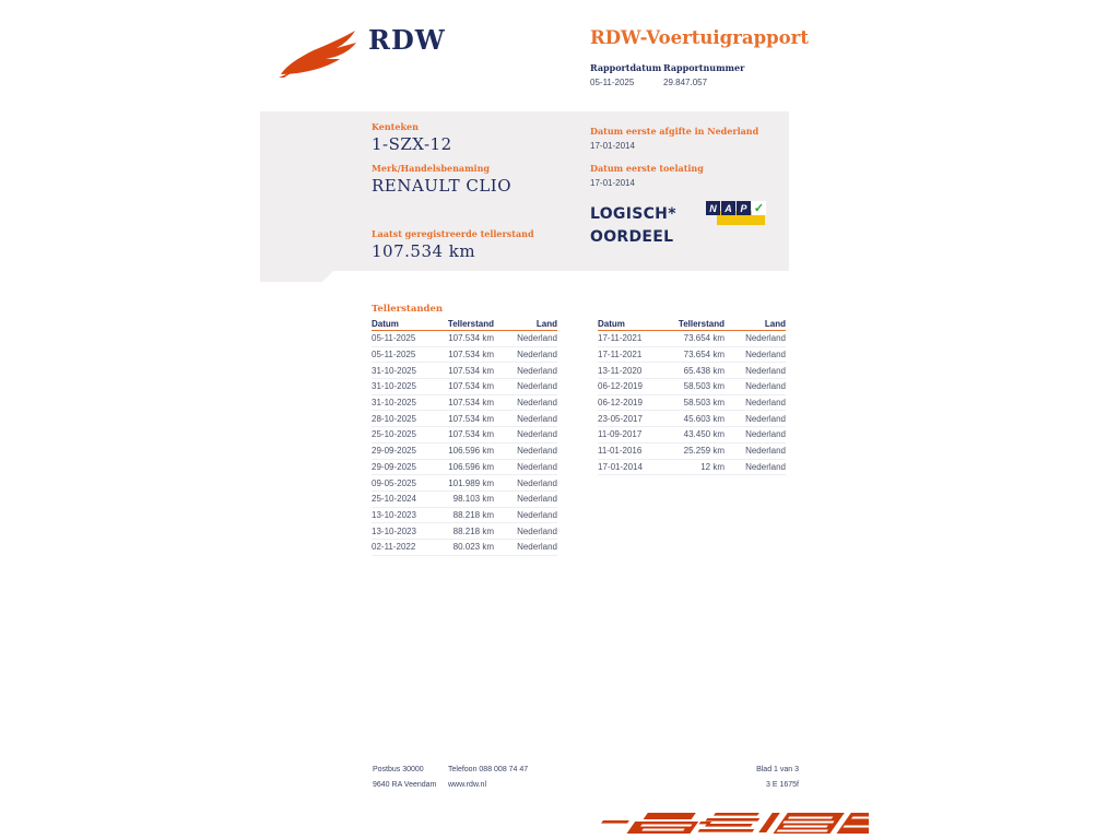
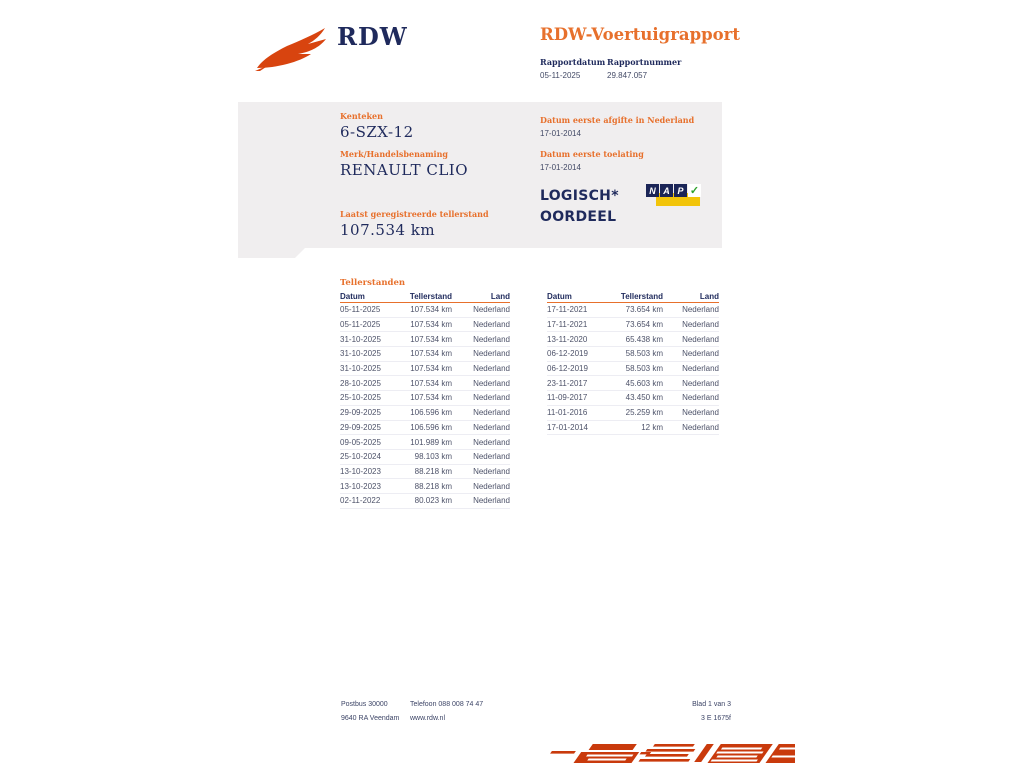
  RDW
  RDW-Voertuigrapport
  Rapportdatum
  05-11-2025
  Rapportnummer
  29.847.057
  Kenteken
- 1-SZX-12
+ 6-SZX-12
  Merk/Handelsbenaming
  RENAULT CLIO
  Laatst geregistreerde tellerstand
  107.534 km
  Datum eerste afgifte in Nederland
  17-01-2014
  Datum eerste toelating
  17-01-2014
  LOGISCH*
  OORDEEL
  N
  A
  P
  ✓
  Tellerstanden
  Datum
  Tellerstand
  Land
  05-11-2025
  107.534 km
  Nederland
  05-11-2025
  107.534 km
  Nederland
  31-10-2025
  107.534 km
  Nederland
  31-10-2025
  107.534 km
  Nederland
  31-10-2025
  107.534 km
  Nederland
  28-10-2025
  107.534 km
  Nederland
  25-10-2025
  107.534 km
  Nederland
  29-09-2025
  106.596 km
  Nederland
  29-09-2025
  106.596 km
  Nederland
  09-05-2025
  101.989 km
  Nederland
  25-10-2024
  98.103 km
  Nederland
  13-10-2023
  88.218 km
  Nederland
  13-10-2023
  88.218 km
  Nederland
  02-11-2022
  80.023 km
  Nederland
  Datum
  Tellerstand
  Land
  17-11-2021
  73.654 km
  Nederland
  17-11-2021
  73.654 km
  Nederland
  13-11-2020
  65.438 km
  Nederland
  06-12-2019
  58.503 km
  Nederland
  06-12-2019
  58.503 km
  Nederland
- 23-05-2017
+ 23-11-2017
  45.603 km
  Nederland
  11-09-2017
  43.450 km
  Nederland
  11-01-2016
  25.259 km
  Nederland
  17-01-2014
  12 km
  Nederland
